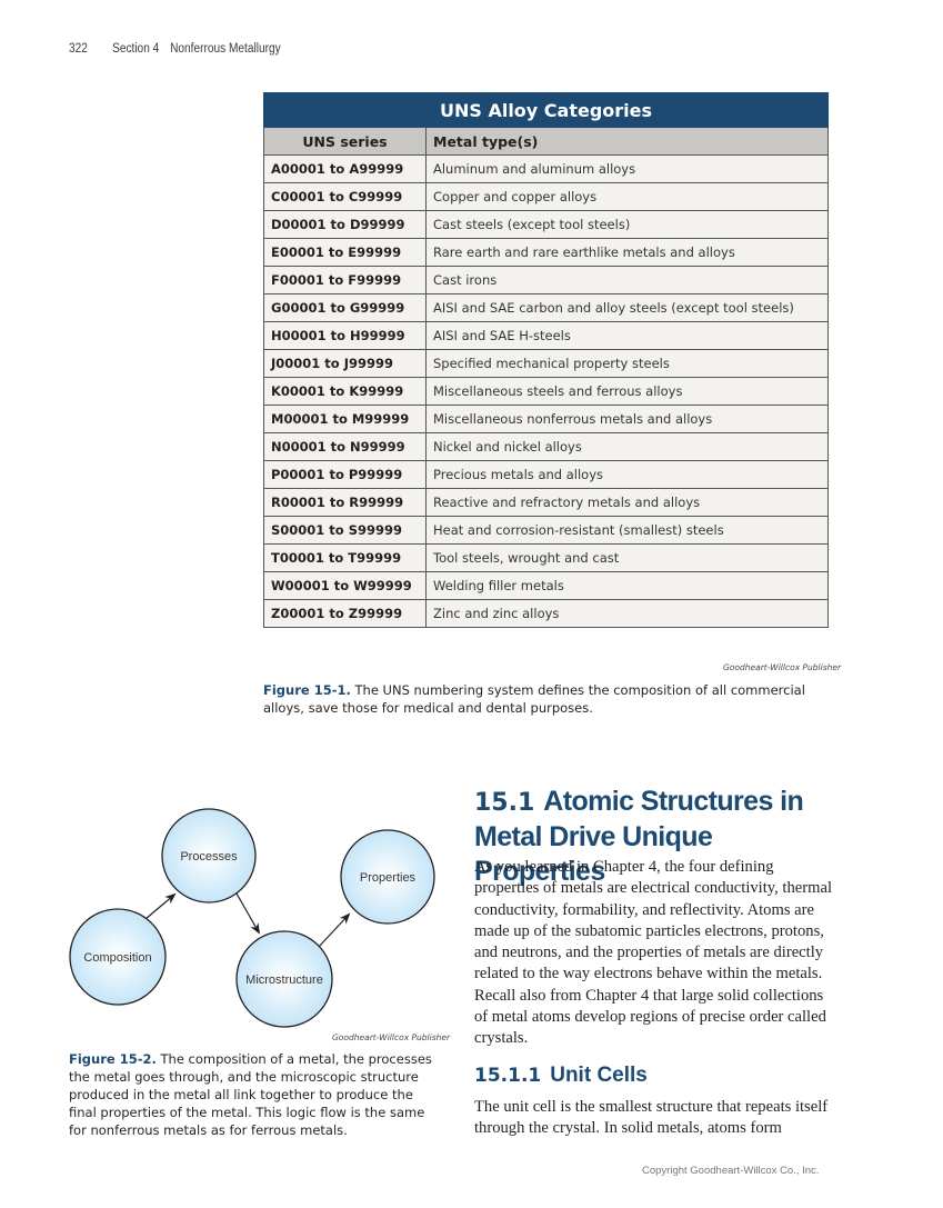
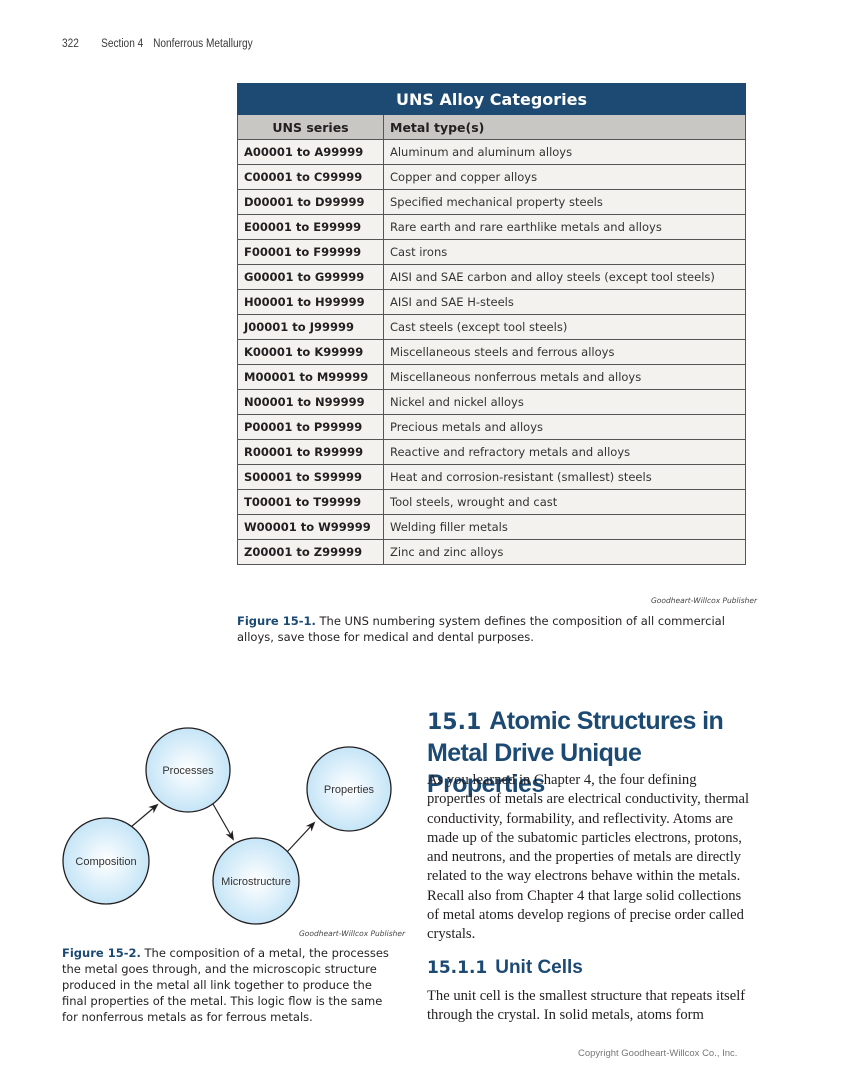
  322 Section 4 Nonferrous Metallurgy
  UNS Alloy Categories
  UNS series	Metal type(s)
  A00001 to A99999	Aluminum and aluminum alloys
  C00001 to C99999	Copper and copper alloys
- D00001 to D99999	Cast steels (except tool steels)
+ D00001 to D99999	Specified mechanical property steels
  E00001 to E99999	Rare earth and rare earthlike metals and alloys
  F00001 to F99999	Cast irons
  G00001 to G99999	AISI and SAE carbon and alloy steels (except tool steels)
  H00001 to H99999	AISI and SAE H-steels
- J00001 to J99999	Specified mechanical property steels
+ J00001 to J99999	Cast steels (except tool steels)
  K00001 to K99999	Miscellaneous steels and ferrous alloys
  M00001 to M99999	Miscellaneous nonferrous metals and alloys
  N00001 to N99999	Nickel and nickel alloys
  P00001 to P99999	Precious metals and alloys
  R00001 to R99999	Reactive and refractory metals and alloys
  S00001 to S99999	Heat and corrosion-resistant (smallest) steels
  T00001 to T99999	Tool steels, wrought and cast
  W00001 to W99999	Welding filler metals
  Z00001 to Z99999	Zinc and zinc alloys
  Goodheart-Willcox Publisher
  Figure 15-1. The UNS numbering system defines the composition of all commercial alloys, save those for medical and dental purposes.
  Composition
  Processes
  Microstructure
  Properties
  Goodheart-Willcox Publisher
  Figure 15-2. The composition of a metal, the processes the metal goes through, and the microscopic structure produced in the metal all link together to produce the final properties of the metal. This logic flow is the same for nonferrous metals as for ferrous metals.
  15.1 Atomic Structures in Metal Drive Unique Properties
  As you learned in Chapter 4, the four defining properties of metals are electrical conductivity, thermal conductivity, formability, and reflectivity. Atoms are made up of the subatomic particles electrons, protons, and neutrons, and the properties of metals are directly related to the way electrons behave within the metals. Recall also from Chapter 4 that large solid collections of metal atoms develop regions of precise order called crystals.
  15.1.1 Unit Cells
  The unit cell is the smallest structure that repeats itself through the crystal. In solid metals, atoms form
  Copyright Goodheart-Willcox Co., Inc.
